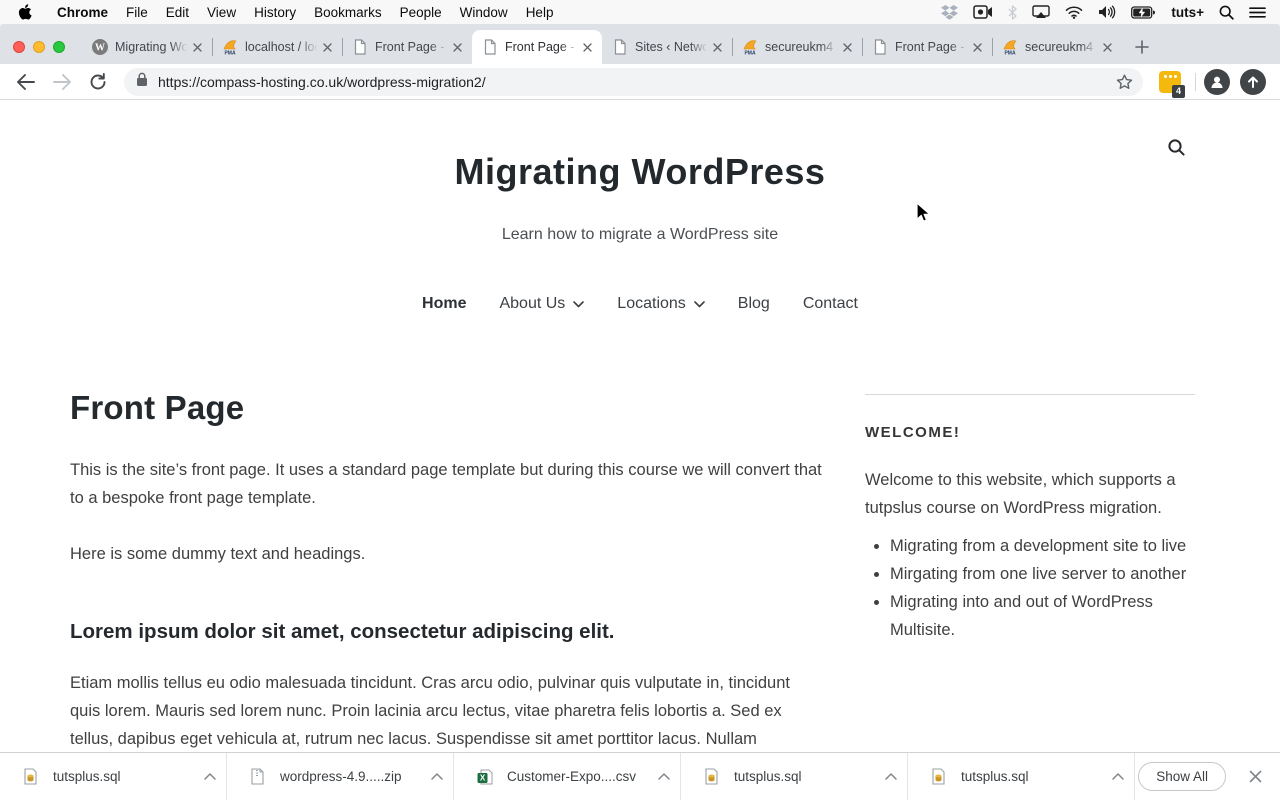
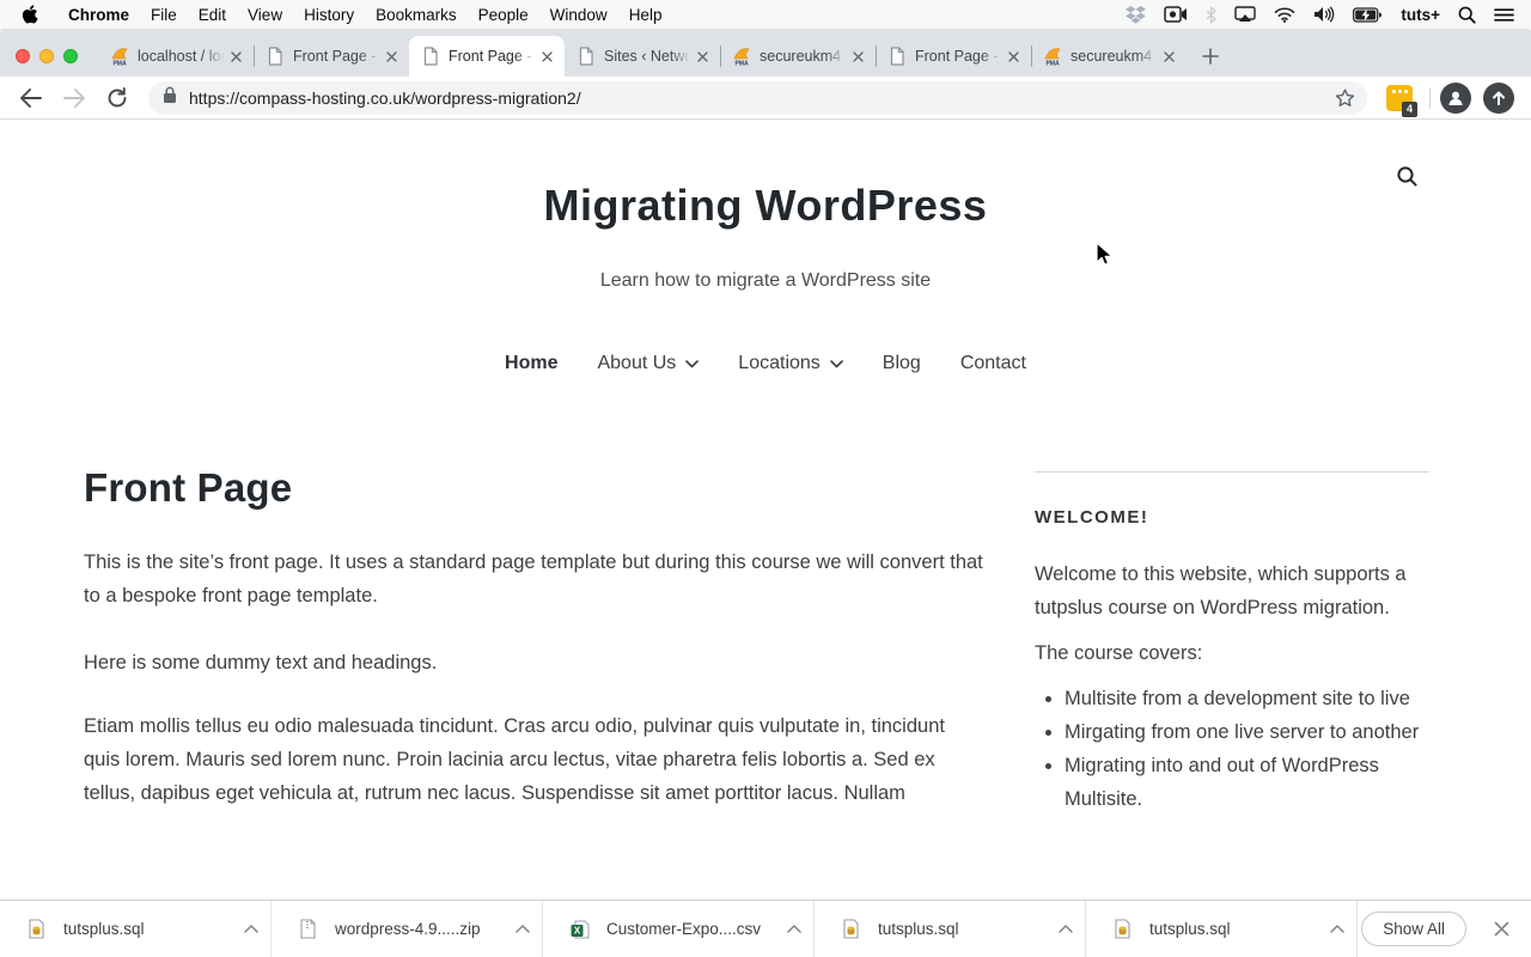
  Chrome
  File
  Edit
  View
  History
  Bookmarks
  People
  Window
  Help
  tuts+
- W
- Migrating Wo
  localhost / loc
  Front Page -
  Front Page -
  Sites ‹ Netwo
  secureukm4
  Front Page -
  secureukm4
  https://compass-hosting.co.uk/wordpress-migration2/
  4
  Migrating WordPress
  Learn how to migrate a WordPress site
  Home
  About Us
  Locations
  Blog
  Contact
  Front Page
  This is the site’s front page. It uses a standard page template but during this course we will convert that to a bespoke front page template.
  Here is some dummy text and headings.
- Lorem ipsum dolor sit amet, consectetur adipiscing elit.
  Etiam mollis tellus eu odio malesuada tincidunt. Cras arcu odio, pulvinar quis vulputate in, tincidunt quis lorem. Mauris sed lorem nunc. Proin lacinia arcu lectus, vitae pharetra felis lobortis a. Sed ex tellus, dapibus eget vehicula at, rutrum nec lacus. Suspendisse sit amet porttitor lacus. Nullam
  WELCOME!
  Welcome to this website, which supports a tutpslus course on WordPress migration.
+ The course covers:
- Migrating from a development site to live
+ Multisite from a development site to live
  Mirgating from one live server to another
  Migrating into and out of WordPress Multisite.
  tutsplus.sql
  wordpress-4.9.....zip
  X
  Customer-Expo....csv
  tutsplus.sql
  tutsplus.sql
  Show All
